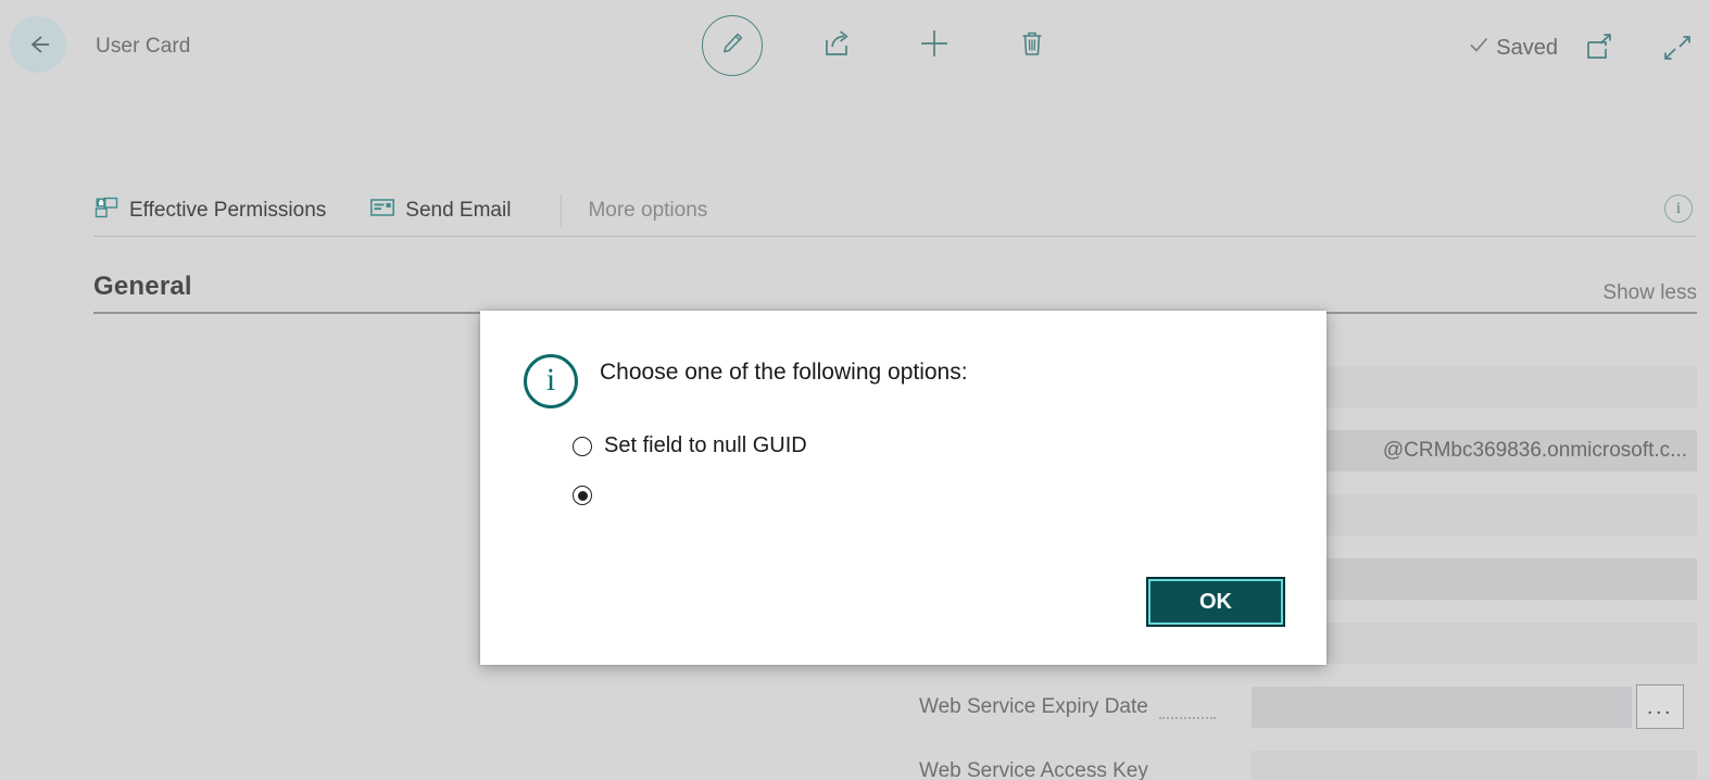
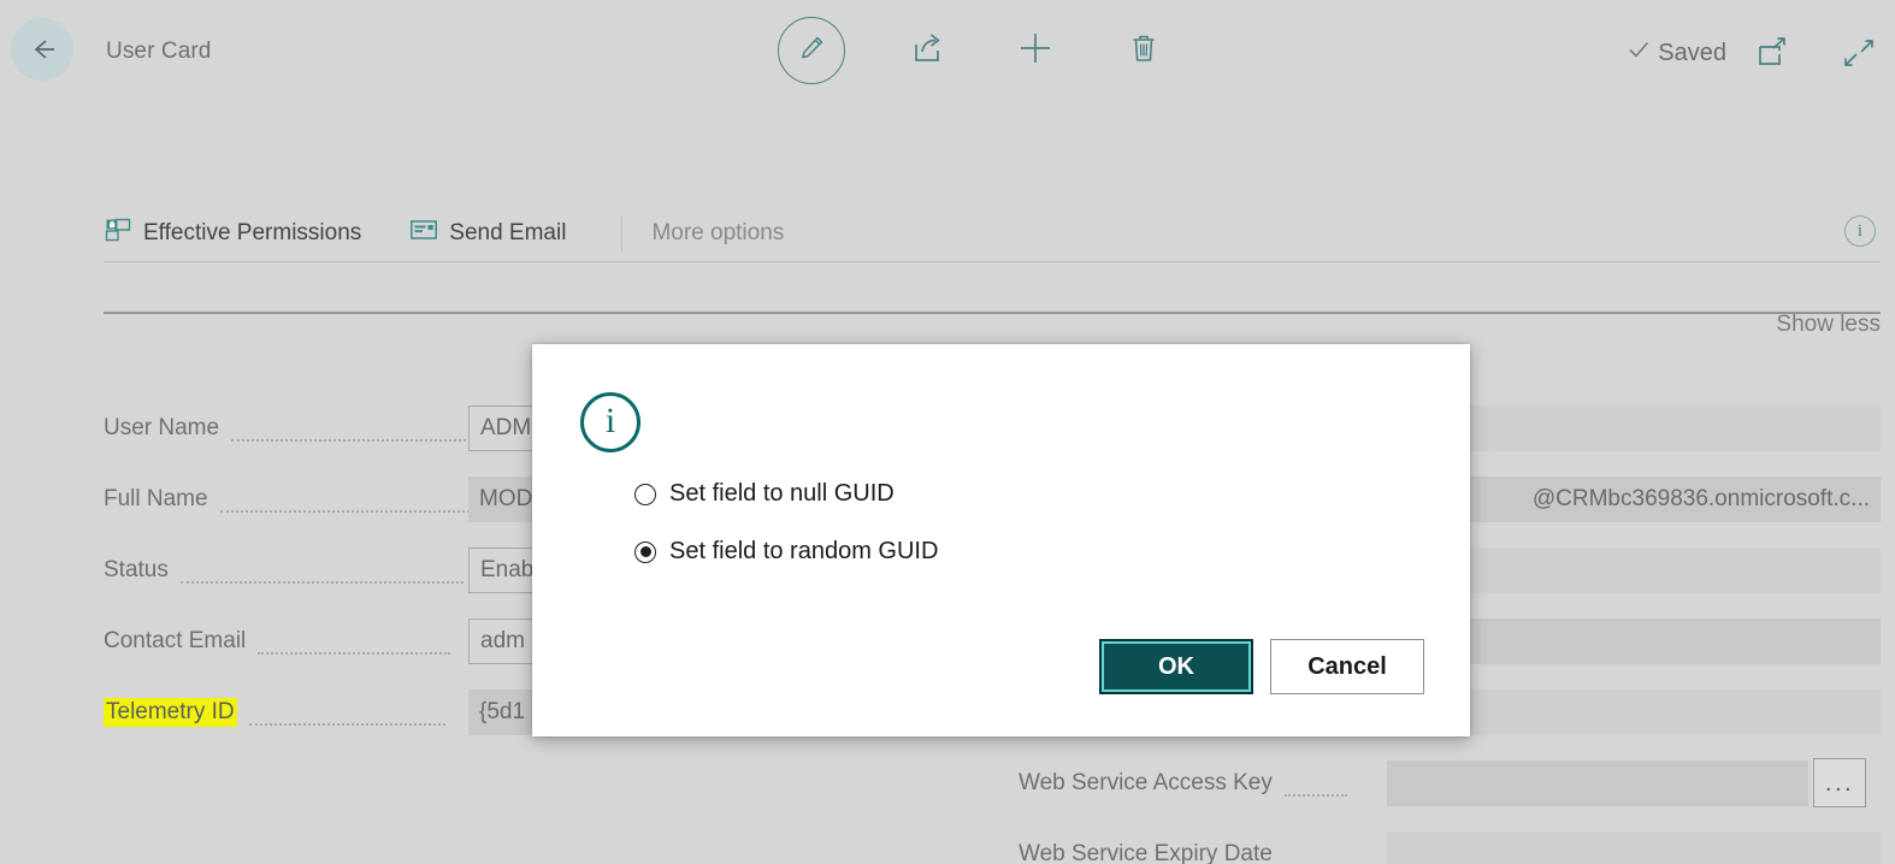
  User Card
  Saved
  Effective Permissions
  Send Email
  More options
  i
- General
  Show less
+ User Name
+ ADM
+ Full Name
+ MOD
+ Status
+ Enab
+ Contact Email
+ adm
+ Telemetry ID
+ {5d1
  @CRMbc369836.onmicrosoft.c...
- Web Service Expiry Date
+ Web Service Access Key
  ...
- Web Service Access Key
+ Web Service Expiry Date
  i
- Choose one of the following options:
  Set field to null GUID
+ Set field to random GUID
  OK
+ Cancel
